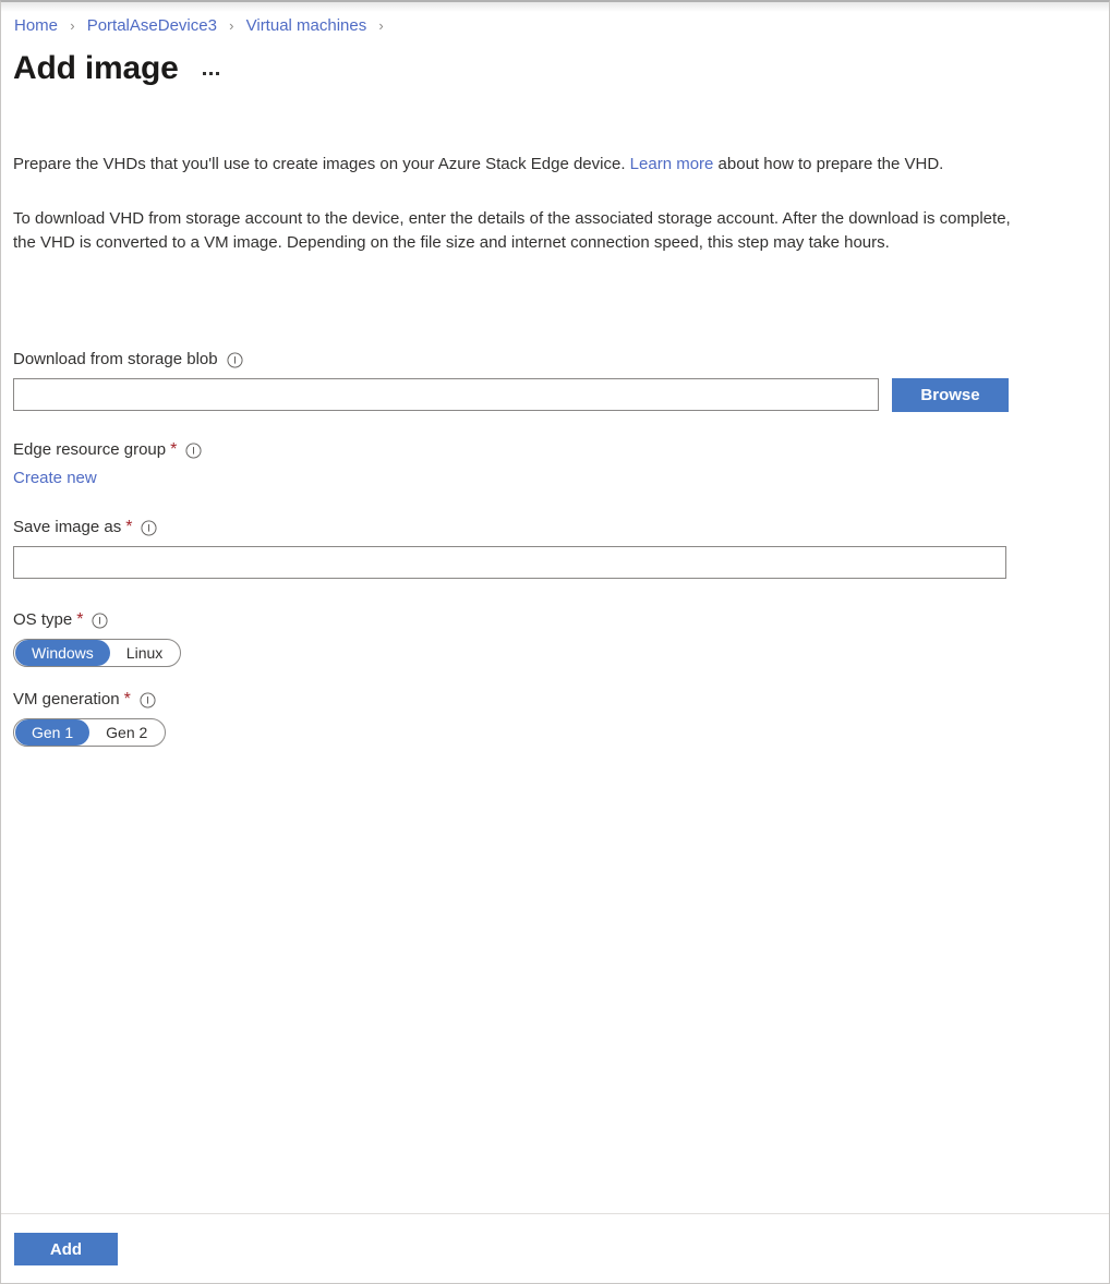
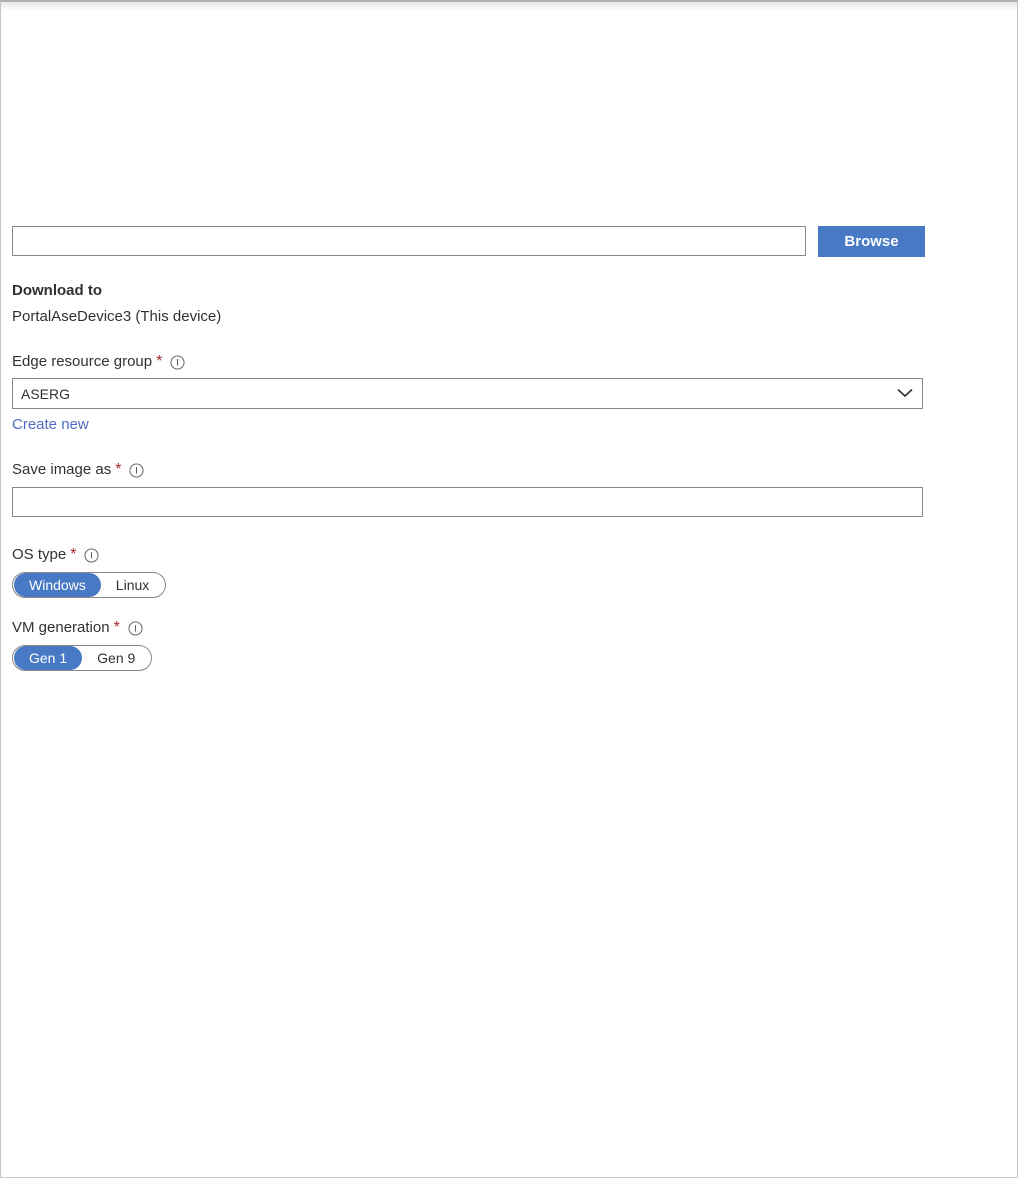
- Home › PortalAseDevice3 › Virtual machines ›
- Add image
- Prepare the VHDs that you'll use to create images on your Azure Stack Edge device. Learn more about how to prepare the VHD.
- To download VHD from storage account to the device, enter the details of the associated storage account. After the download is complete, the VHD is converted to a VM image. Depending on the file size and internet connection speed, this step may take hours.
- Download from storage blob
  Browse
+ Download to
+ PortalAseDevice3 (This device)
  Edge resource group
  *
+ ASERG
  Create new
  Save image as
  *
  OS type
  *
  Windows
  Linux
  VM generation
  *
  Gen 1
- Gen 2
+ Gen 9
- Add
